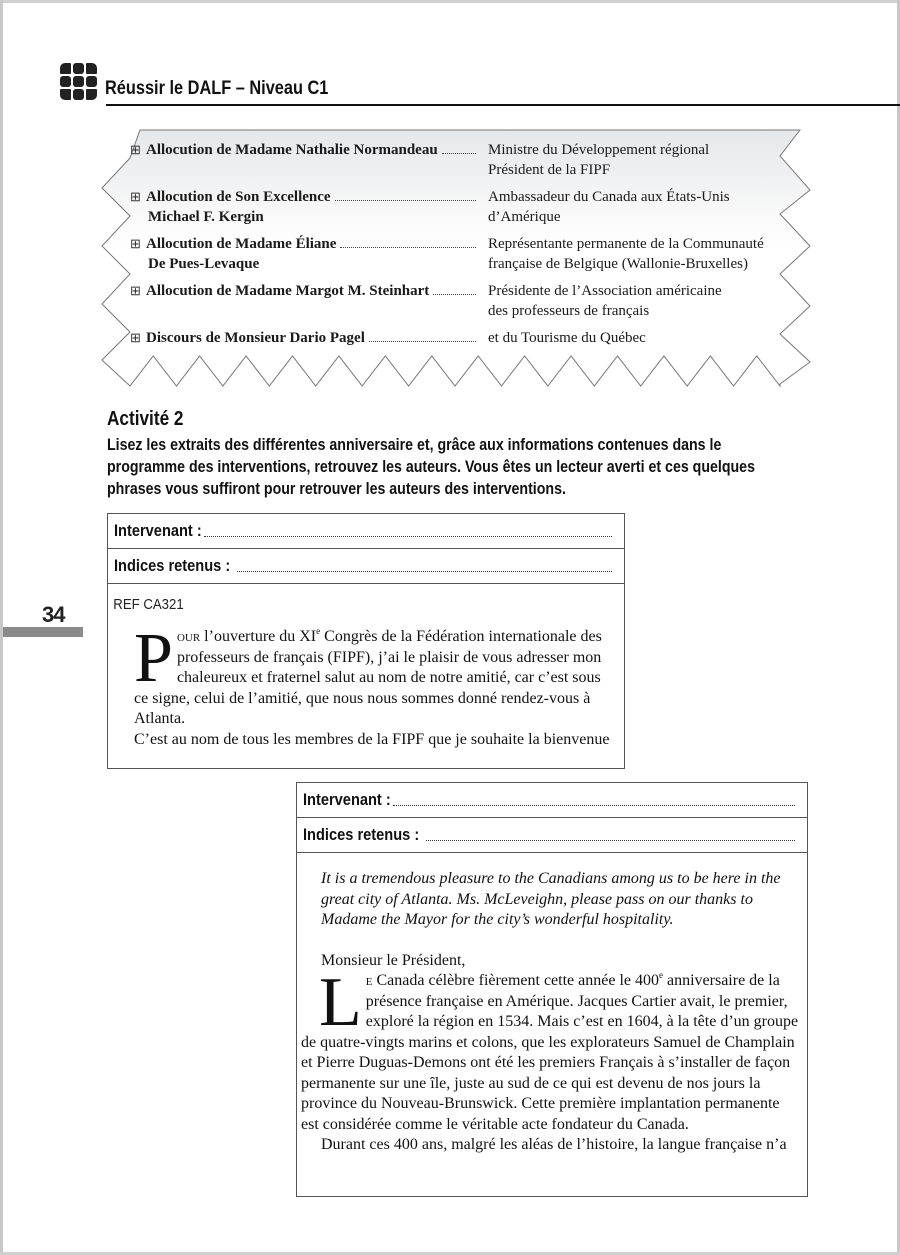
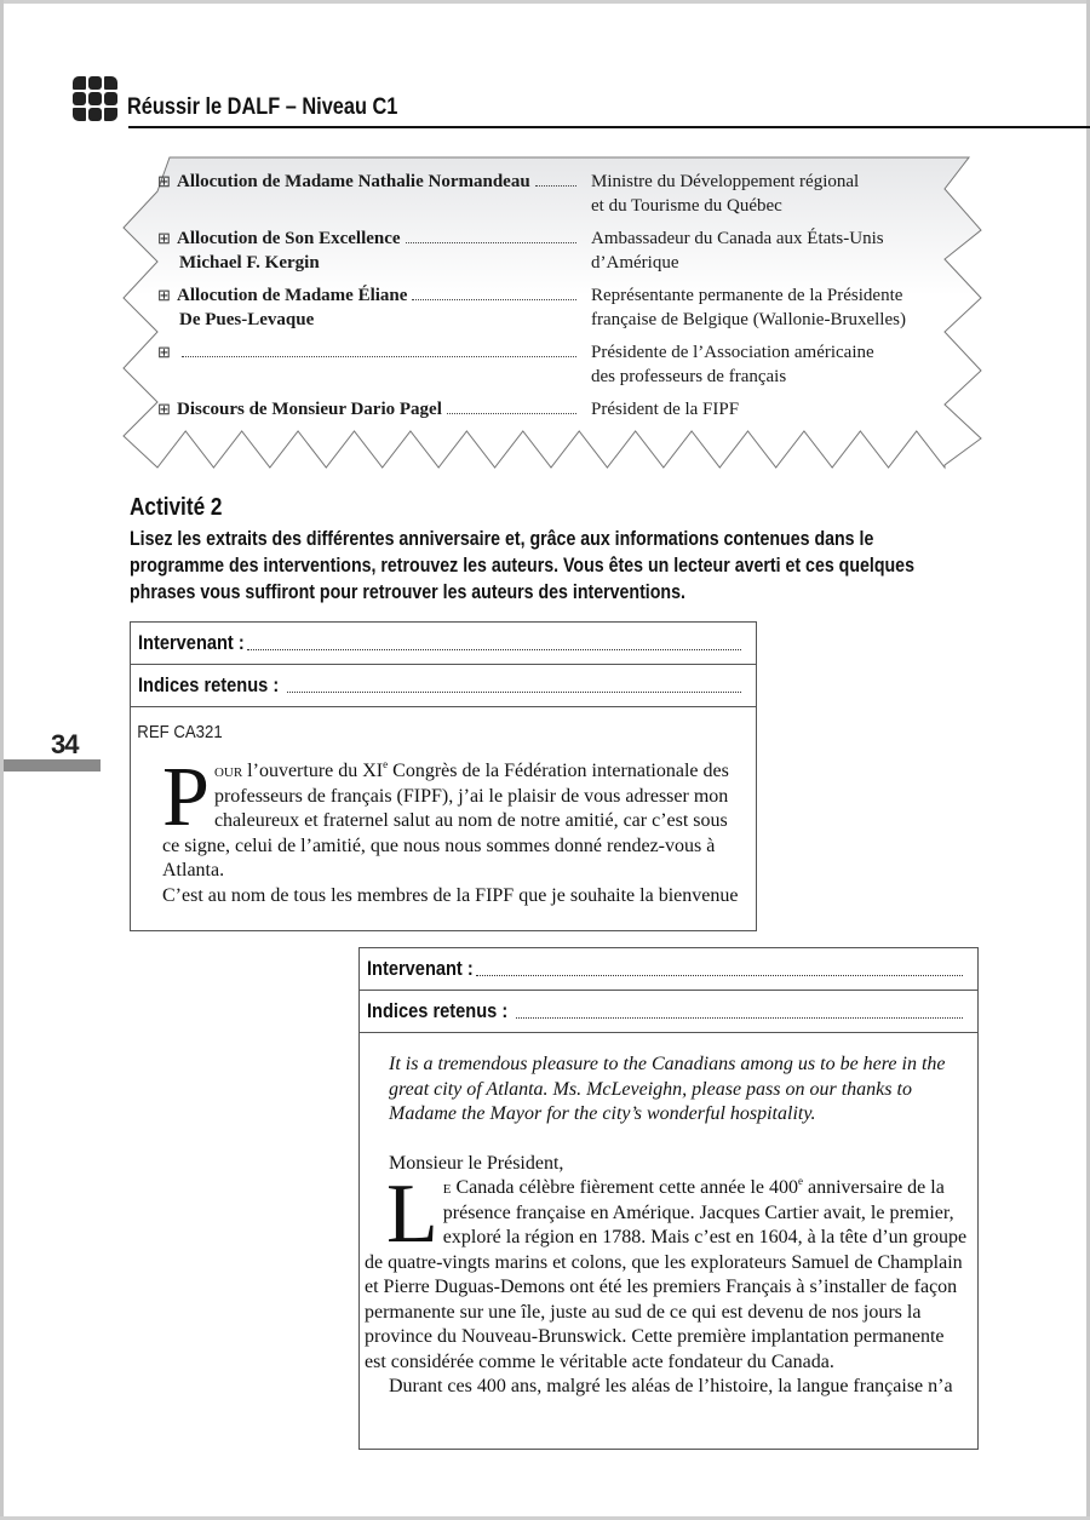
  Réussir le DALF – Niveau C1
  ⊞
  Allocution de Madame Nathalie Normandeau
  Ministre du Développement régional
- Président de la FIPF
+ et du Tourisme du Québec
  ⊞
  Allocution de Son Excellence
  Michael F. Kergin
  Ambassadeur du Canada aux États-Unis
  d’Amérique
  ⊞
  Allocution de Madame Éliane
  De Pues-Levaque
- Représentante permanente de la Communauté
+ Représentante permanente de la Présidente
  française de Belgique (Wallonie-Bruxelles)
  ⊞
- Allocution de Madame Margot M. Steinhart
  Présidente de l’Association américaine
  des professeurs de français
  ⊞
  Discours de Monsieur Dario Pagel
- et du Tourisme du Québec
+ Président de la FIPF
  Activité 2
  Lisez les extraits des différentes anniversaire et, grâce aux informations contenues dans le programme des interventions, retrouvez les auteurs. Vous êtes un lecteur averti et ces quelques phrases vous suffiront pour retrouver les auteurs des interventions.
  34
  Intervenant :
  Indices retenus :
  REF CA321
  P
  our l’ouverture du XIe Congrès de la Fédération internationale des professeurs de français (FIPF), j’ai le plaisir de vous adresser mon chaleureux et fraternel salut au nom de notre amitié, car c’est sous ce signe, celui de l’amitié, que nous nous sommes donné rendez-vous à Atlanta.
  C’est au nom de tous les membres de la FIPF que je souhaite la bienvenue
  Intervenant :
  Indices retenus :
  It is a tremendous pleasure to the Canadians among us to be here in the great city of Atlanta. Ms. McLeveighn, please pass on our thanks to Madame the Mayor for the city’s wonderful hospitality.
  Monsieur le Président,
  L
- e Canada célèbre fièrement cette année le 400e anniversaire de la présence française en Amérique. Jacques Cartier avait, le premier, exploré la région en 1534. Mais c’est en 1604, à la tête d’un groupe de quatre-vingts marins et colons, que les explorateurs Samuel de Champlain et Pierre Duguas-Demons ont été les premiers Français à s’installer de façon permanente sur une île, juste au sud de ce qui est devenu de nos jours la province du Nouveau-Brunswick. Cette première implantation permanente est considérée comme le véritable acte fondateur du Canada.
+ e Canada célèbre fièrement cette année le 400e anniversaire de la présence française en Amérique. Jacques Cartier avait, le premier, exploré la région en 1788. Mais c’est en 1604, à la tête d’un groupe de quatre-vingts marins et colons, que les explorateurs Samuel de Champlain et Pierre Duguas-Demons ont été les premiers Français à s’installer de façon permanente sur une île, juste au sud de ce qui est devenu de nos jours la province du Nouveau-Brunswick. Cette première implantation permanente est considérée comme le véritable acte fondateur du Canada.
  Durant ces 400 ans, malgré les aléas de l’histoire, la langue française n’a
